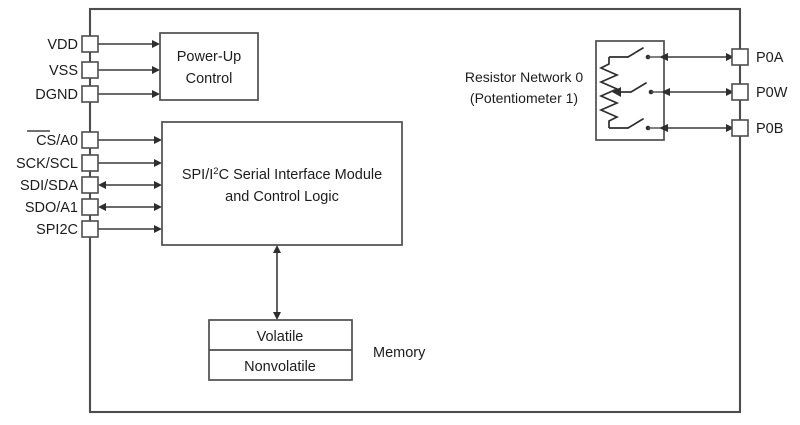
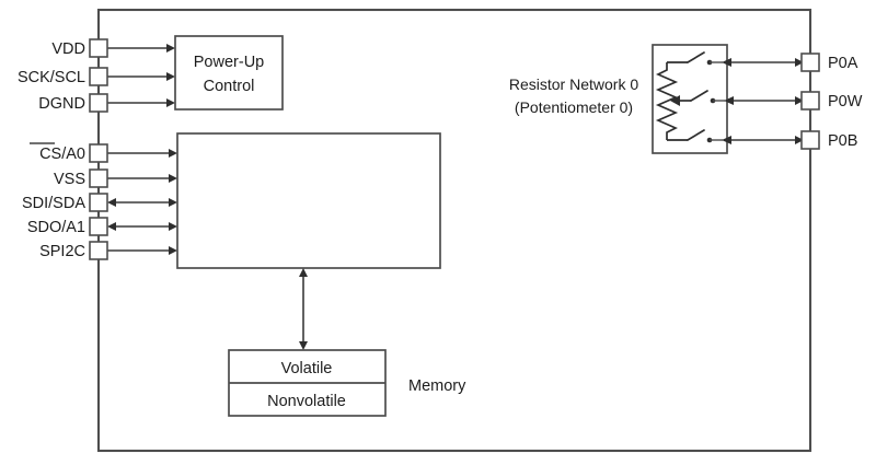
  VDD
- VSS
+ SCK/SCL
  DGND
  CS/A0
- SCK/SCL
+ VSS
  SDI/SDA
  SDO/A1
  SPI2C
  P0A
  P0W
  P0B
  Power-Up
  Control
- SPI/I2C Serial Interface Module
- and Control Logic
  Volatile
  Nonvolatile
  Memory
  Resistor Network 0
- (Potentiometer 1)
+ (Potentiometer 0)
